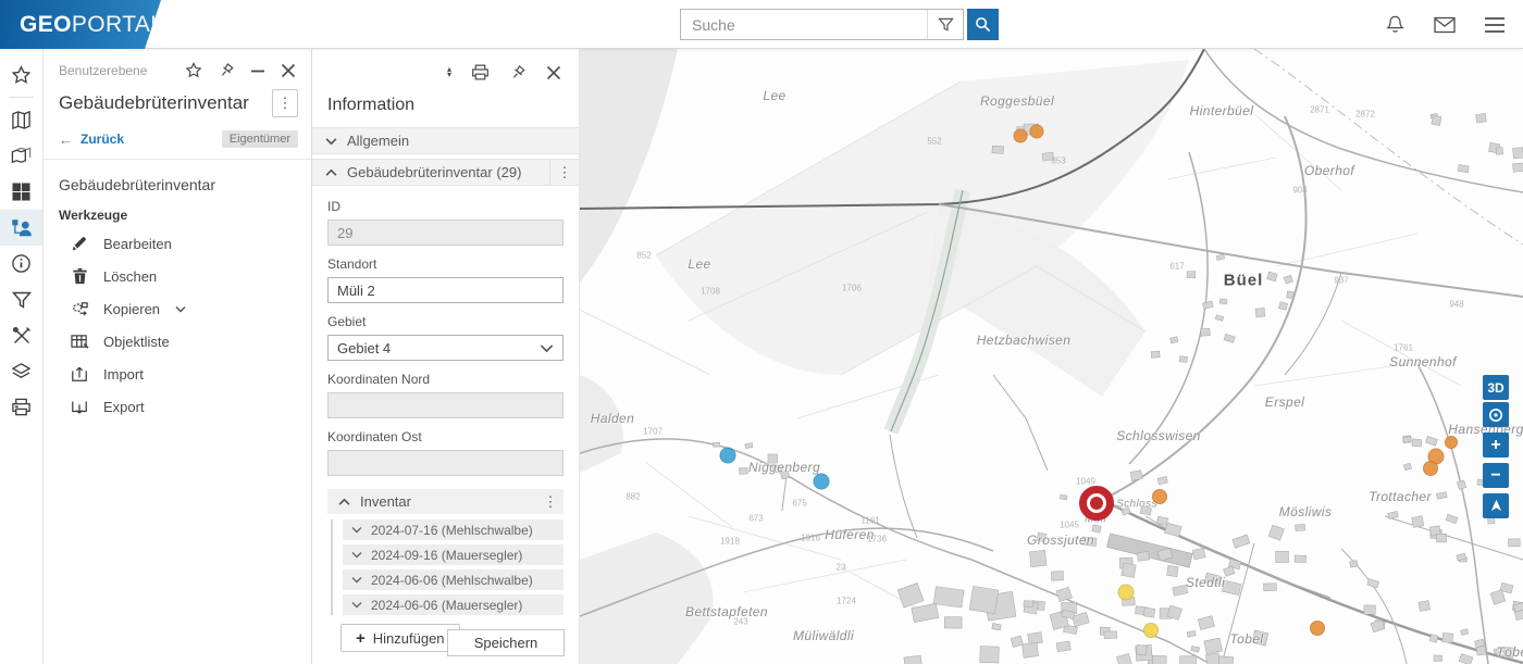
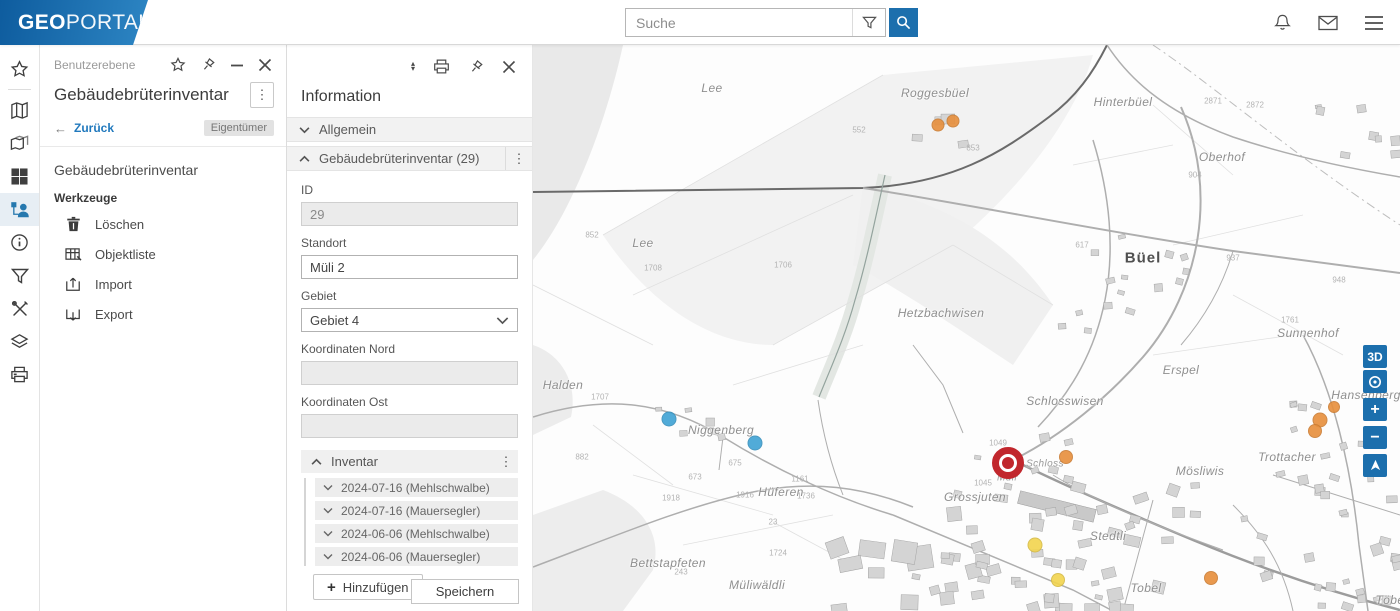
  GEOPORTA
  Suche
  Benutzerebene
  Gebäudebrüterinventar
  ⋮
  ←
  Zurück
  Eigentümer
  Gebäudebrüterinventar
  Werkzeuge
- Bearbeiten
  Löschen
- Kopieren
  Objektliste
  Import
  Export
  ▴
  ▾
  Information
  Allgemein
  Gebäudebrüterinventar (29)
  ⋮
  ID
  29
  Standort
  Müli 2
  Gebiet
  Gebiet 4
  Koordinaten Nord
  Koordinaten Ost
  Inventar
  ⋮
  2024-07-16 (Mehlschwalbe)
- 2024-09-16 (Mauersegler)
+ 2024-07-16 (Mauersegler)
  2024-06-06 (Mehlschwalbe)
  2024-06-06 (Mauersegler)
  +
  Hinzufügen
  Speichern
  Lee
  Roggesbüel
  Hinterbüel
  Oberhof
  Lee
  Hetzbachwisen
  Büel
  Erspel
  Sunnenhof
  Halden
  Niggenberg
  Schlosswisen
  Hansenberg
  Trottacher
  Mösliwis
  Schloss
  Grossjuten
  Hüferen
  Bettstapfeten
  Müliwäldli
  Stedtli
  Tobel
  552
  853
  2871
  2872
  904
  852
  1708
  1706
  617
  937
  948
  1761
  1707
  882
  675
  673
  1161
  1918
  1916
  1736
  23
  1724
  243
  1049
  1045
  3D
  +
  −
